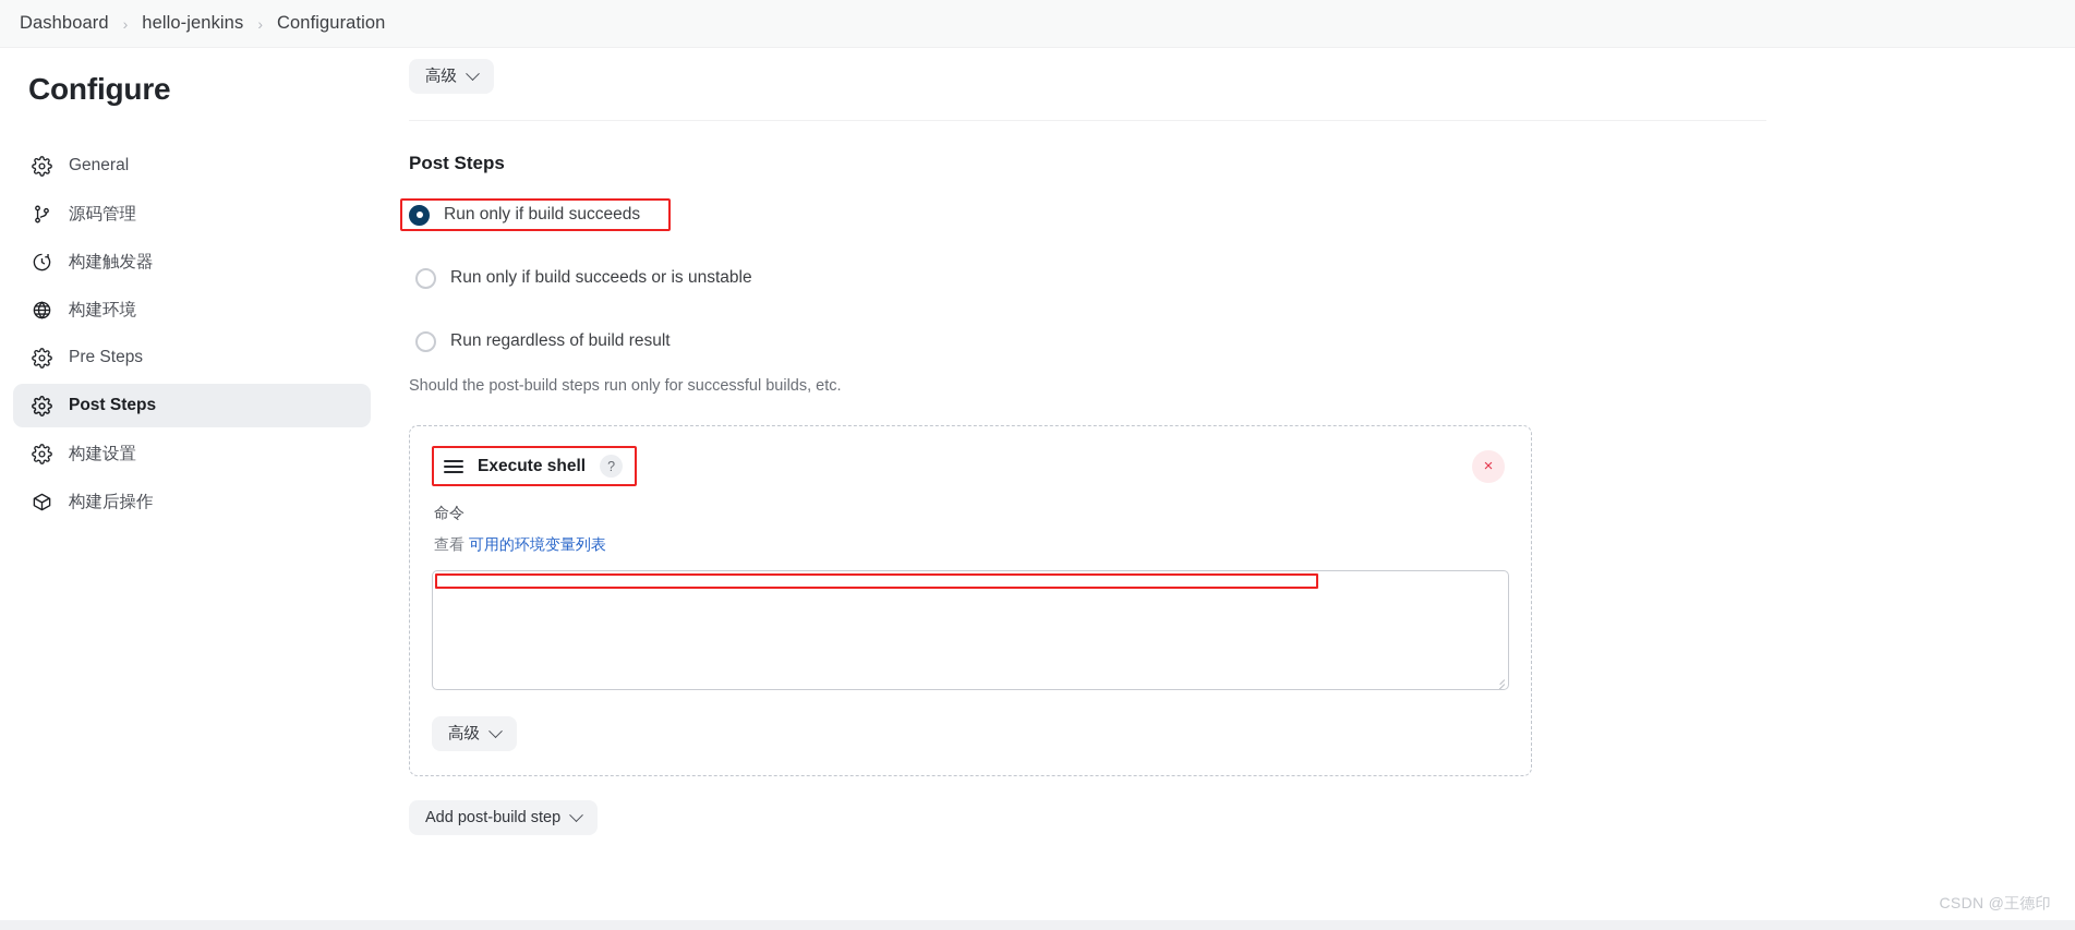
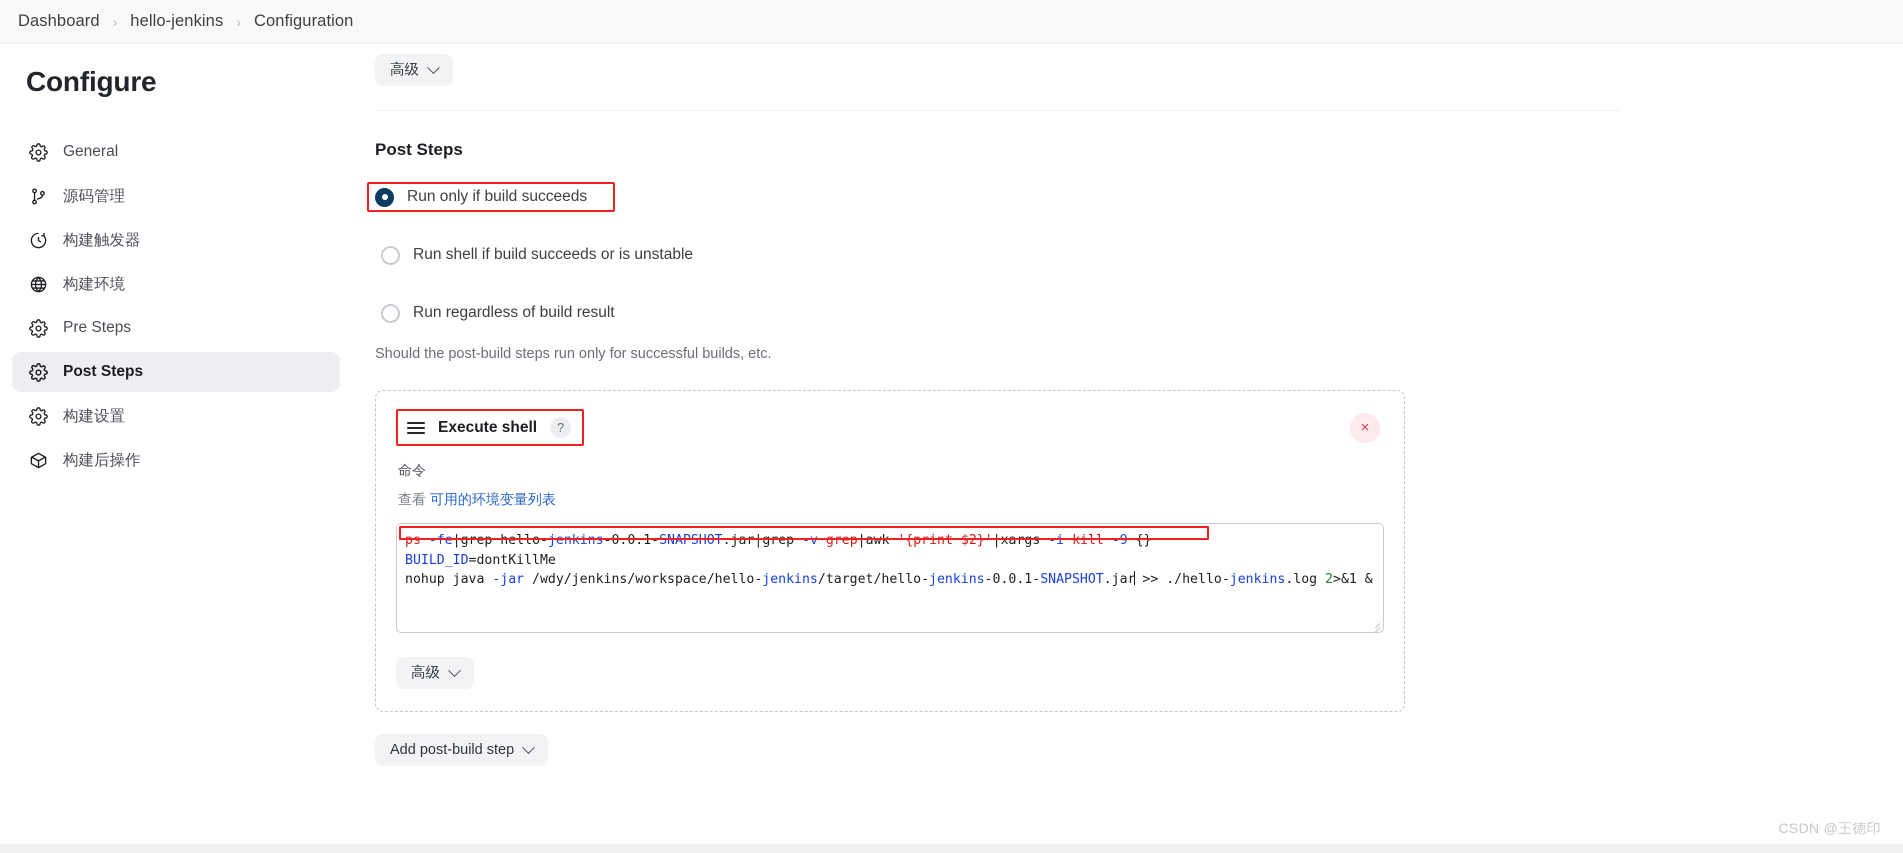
  Dashboard
  ›
  hello-jenkins
  ›
  Configuration
  Configure
  General
  源码管理
  构建触发器
  构建环境
  Pre Steps
  Post Steps
  构建设置
  构建后操作
  高级
  Post Steps
  Run only if build succeeds
- Run only if build succeeds or is unstable
+ Run shell if build succeeds or is unstable
  Run regardless of build result
  Should the post-build steps run only for successful builds, etc.
  Execute shell
  ?
  ×
  命令
  查看 可用的环境变量列表
+ ps -fe|grep hello-jenkins-0.0.1-SNAPSHOT.jar|grep -v grep|awk '{print $2}'|xargs -i kill -9 {}
+ BUILD_ID=dontKillMe
+ nohup java -jar /wdy/jenkins/workspace/hello-jenkins/target/hello-jenkins-0.0.1-SNAPSHOT.jar >> ./hello-jenkins.log 2>&1 &
  高级
  Add post-build step
  CSDN @王德印
